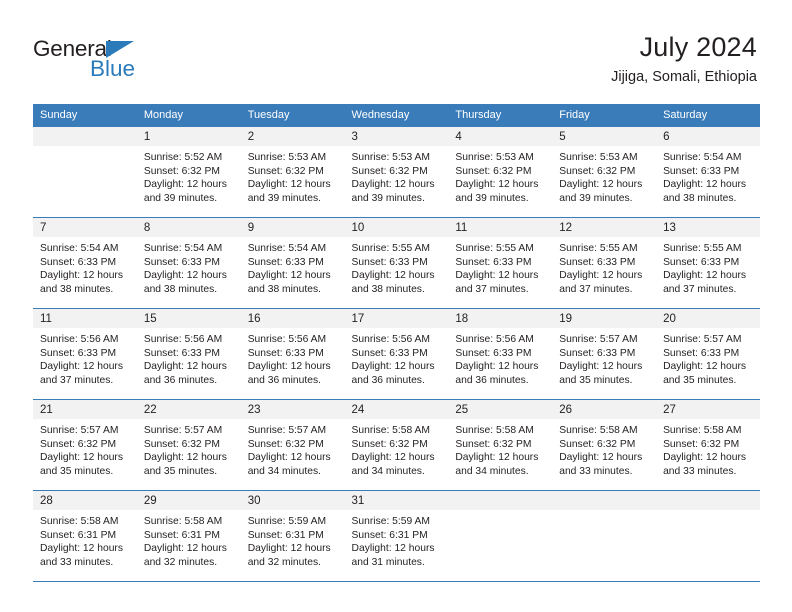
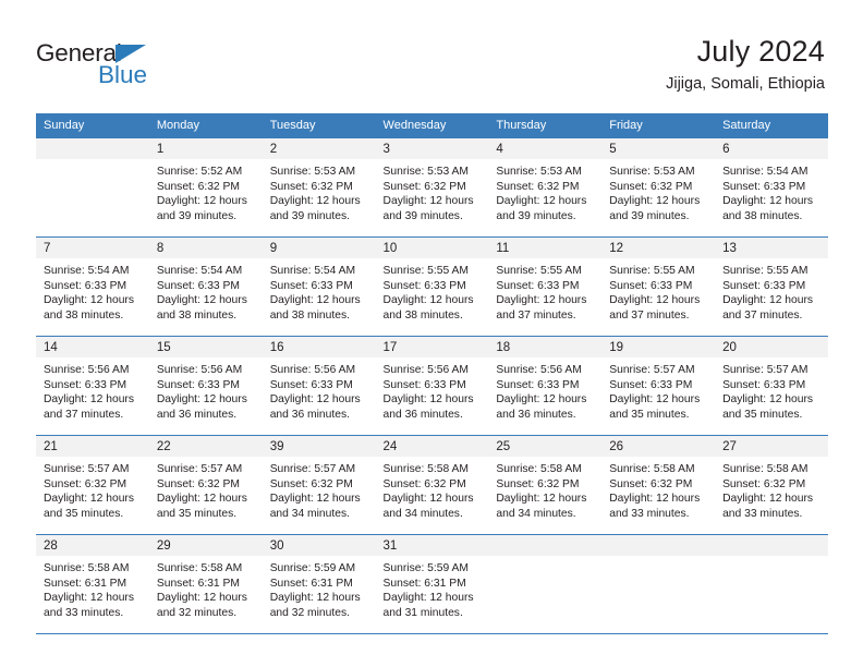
  General
  Blue
  July 2024
  Jijiga, Somali, Ethiopia
  Sunday	Monday	Tuesday	Wednesday	Thursday	Friday	Saturday
  	1Sunrise: 5:52 AMSunset: 6:32 PMDaylight: 12 hoursand 39 minutes.	2Sunrise: 5:53 AMSunset: 6:32 PMDaylight: 12 hoursand 39 minutes.	3Sunrise: 5:53 AMSunset: 6:32 PMDaylight: 12 hoursand 39 minutes.	4Sunrise: 5:53 AMSunset: 6:32 PMDaylight: 12 hoursand 39 minutes.	5Sunrise: 5:53 AMSunset: 6:32 PMDaylight: 12 hoursand 39 minutes.	6Sunrise: 5:54 AMSunset: 6:33 PMDaylight: 12 hoursand 38 minutes.
  7Sunrise: 5:54 AMSunset: 6:33 PMDaylight: 12 hoursand 38 minutes.	8Sunrise: 5:54 AMSunset: 6:33 PMDaylight: 12 hoursand 38 minutes.	9Sunrise: 5:54 AMSunset: 6:33 PMDaylight: 12 hoursand 38 minutes.	10Sunrise: 5:55 AMSunset: 6:33 PMDaylight: 12 hoursand 38 minutes.	11Sunrise: 5:55 AMSunset: 6:33 PMDaylight: 12 hoursand 37 minutes.	12Sunrise: 5:55 AMSunset: 6:33 PMDaylight: 12 hoursand 37 minutes.	13Sunrise: 5:55 AMSunset: 6:33 PMDaylight: 12 hoursand 37 minutes.
- 11Sunrise: 5:56 AMSunset: 6:33 PMDaylight: 12 hoursand 37 minutes.	15Sunrise: 5:56 AMSunset: 6:33 PMDaylight: 12 hoursand 36 minutes.	16Sunrise: 5:56 AMSunset: 6:33 PMDaylight: 12 hoursand 36 minutes.	17Sunrise: 5:56 AMSunset: 6:33 PMDaylight: 12 hoursand 36 minutes.	18Sunrise: 5:56 AMSunset: 6:33 PMDaylight: 12 hoursand 36 minutes.	19Sunrise: 5:57 AMSunset: 6:33 PMDaylight: 12 hoursand 35 minutes.	20Sunrise: 5:57 AMSunset: 6:33 PMDaylight: 12 hoursand 35 minutes.
+ 14Sunrise: 5:56 AMSunset: 6:33 PMDaylight: 12 hoursand 37 minutes.	15Sunrise: 5:56 AMSunset: 6:33 PMDaylight: 12 hoursand 36 minutes.	16Sunrise: 5:56 AMSunset: 6:33 PMDaylight: 12 hoursand 36 minutes.	17Sunrise: 5:56 AMSunset: 6:33 PMDaylight: 12 hoursand 36 minutes.	18Sunrise: 5:56 AMSunset: 6:33 PMDaylight: 12 hoursand 36 minutes.	19Sunrise: 5:57 AMSunset: 6:33 PMDaylight: 12 hoursand 35 minutes.	20Sunrise: 5:57 AMSunset: 6:33 PMDaylight: 12 hoursand 35 minutes.
- 21Sunrise: 5:57 AMSunset: 6:32 PMDaylight: 12 hoursand 35 minutes.	22Sunrise: 5:57 AMSunset: 6:32 PMDaylight: 12 hoursand 35 minutes.	23Sunrise: 5:57 AMSunset: 6:32 PMDaylight: 12 hoursand 34 minutes.	24Sunrise: 5:58 AMSunset: 6:32 PMDaylight: 12 hoursand 34 minutes.	25Sunrise: 5:58 AMSunset: 6:32 PMDaylight: 12 hoursand 34 minutes.	26Sunrise: 5:58 AMSunset: 6:32 PMDaylight: 12 hoursand 33 minutes.	27Sunrise: 5:58 AMSunset: 6:32 PMDaylight: 12 hoursand 33 minutes.
+ 21Sunrise: 5:57 AMSunset: 6:32 PMDaylight: 12 hoursand 35 minutes.	22Sunrise: 5:57 AMSunset: 6:32 PMDaylight: 12 hoursand 35 minutes.	39Sunrise: 5:57 AMSunset: 6:32 PMDaylight: 12 hoursand 34 minutes.	24Sunrise: 5:58 AMSunset: 6:32 PMDaylight: 12 hoursand 34 minutes.	25Sunrise: 5:58 AMSunset: 6:32 PMDaylight: 12 hoursand 34 minutes.	26Sunrise: 5:58 AMSunset: 6:32 PMDaylight: 12 hoursand 33 minutes.	27Sunrise: 5:58 AMSunset: 6:32 PMDaylight: 12 hoursand 33 minutes.
  28Sunrise: 5:58 AMSunset: 6:31 PMDaylight: 12 hoursand 33 minutes.	29Sunrise: 5:58 AMSunset: 6:31 PMDaylight: 12 hoursand 32 minutes.	30Sunrise: 5:59 AMSunset: 6:31 PMDaylight: 12 hoursand 32 minutes.	31Sunrise: 5:59 AMSunset: 6:31 PMDaylight: 12 hoursand 31 minutes.
